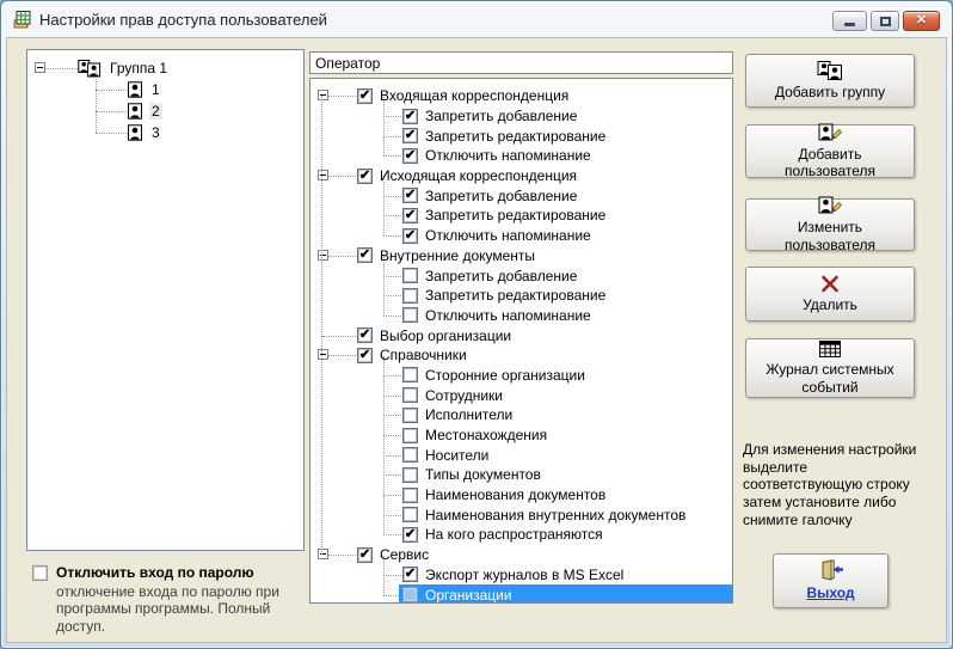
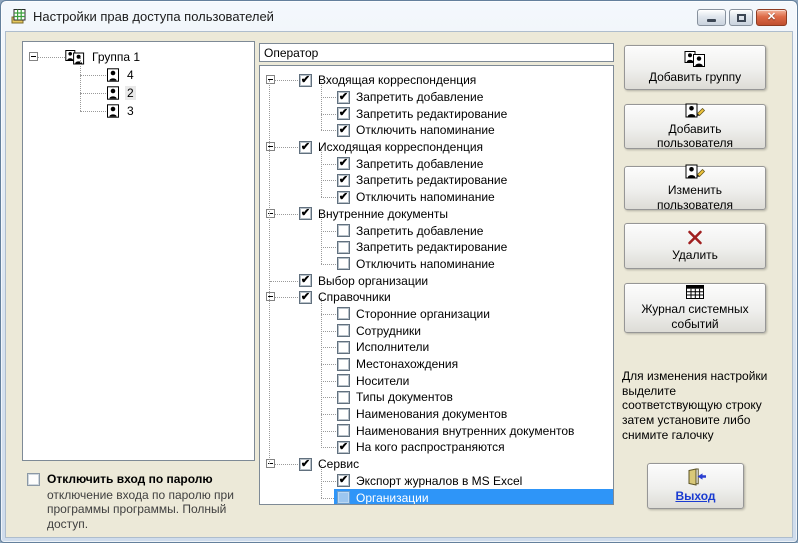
  Настройки прав доступа пользователей
  ✕
  Группа 1
- 1
+ 4
  2
  3
  Оператор
  ✔
  Входящая корреспонденция
  ✔
  Запретить добавление
  ✔
  Запретить редактирование
  ✔
  Отключить напоминание
  ✔
  Исходящая корреспонденция
  ✔
  Запретить добавление
  ✔
  Запретить редактирование
  ✔
  Отключить напоминание
  ✔
  Внутренние документы
  Запретить добавление
  Запретить редактирование
  Отключить напоминание
  ✔
  Выбор организации
  ✔
  Справочники
  Сторонние организации
  Сотрудники
  Исполнители
  Местонахождения
  Носители
  Типы документов
  Наименования документов
  Наименования внутренних документов
  ✔
  На кого распространяются
  ✔
  Сервис
  ✔
  Экспорт журналов в MS Excel
  Организации
  Отключить вход по паролю
  отключение входа по паролю при программы программы. Полный доступ.
  Добавить группу
  Добавить пользователя
  Изменить пользователя
  Удалить
  Журнал системных событий
  Для изменения настройки выделите соответствующую строку затем установите либо снимите галочку
  Выход
